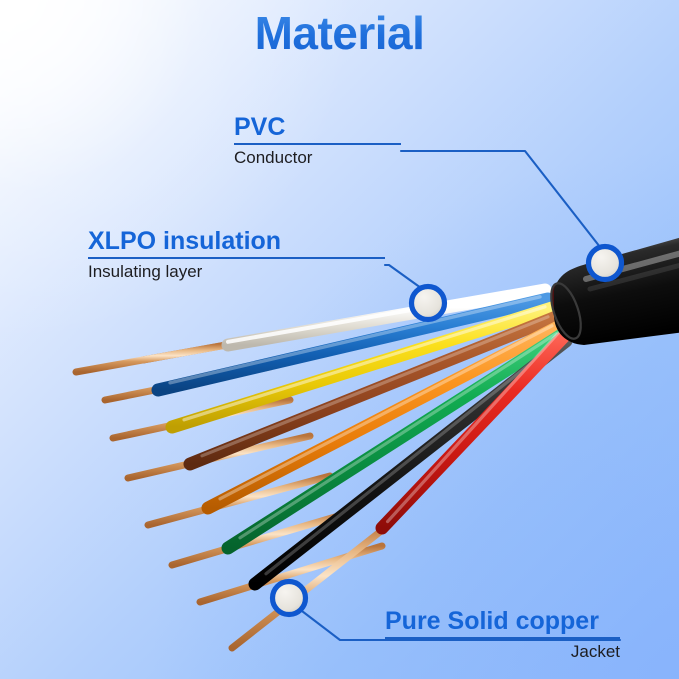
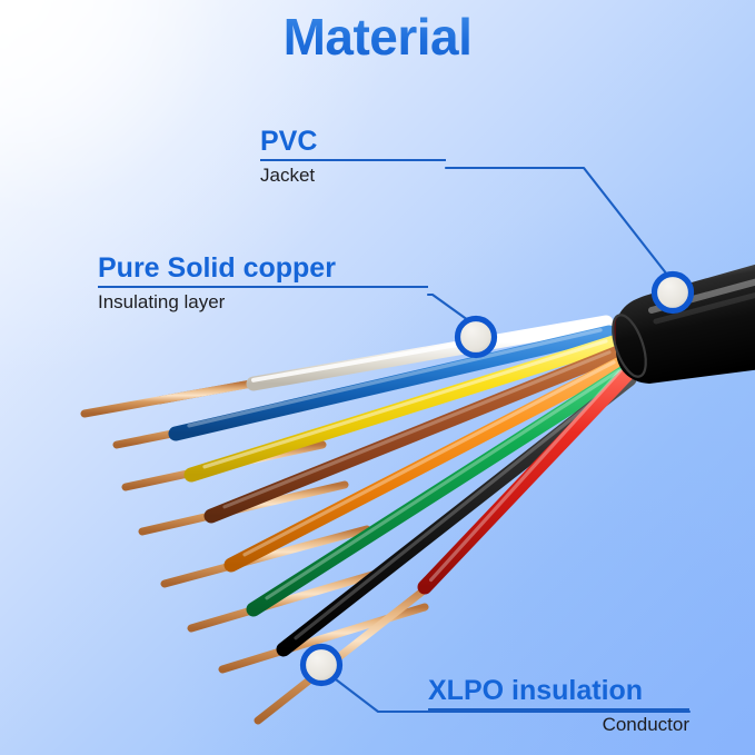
  Material
  PVC
- Conductor
+ Jacket
- XLPO insulation
+ Pure Solid copper
  Insulating layer
- Pure Solid copper
+ XLPO insulation
- Jacket
+ Conductor
